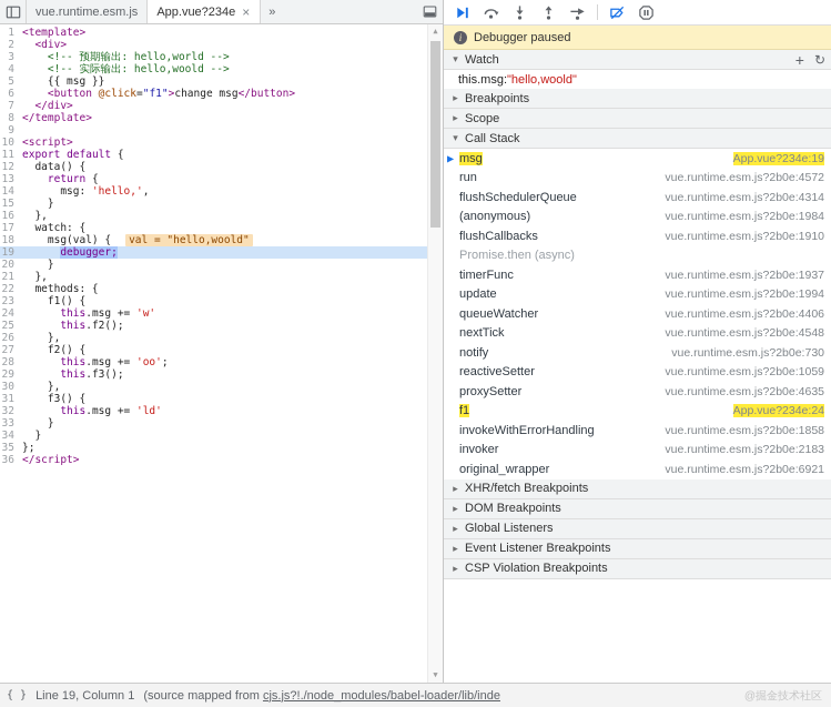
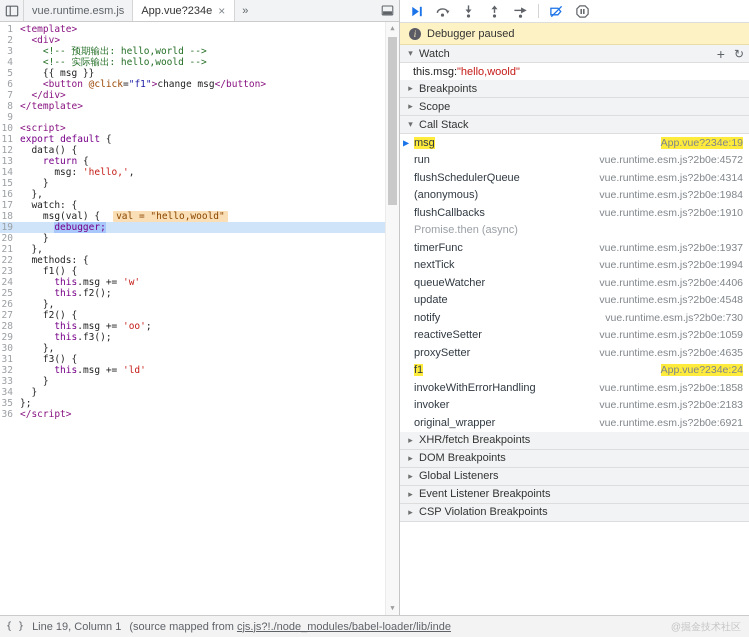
  vue.runtime.esm.js
  App.vue?234e
  ×
  »
  1
  <template>
  2
  <div>
  3
  <!-- 预期输出: hello,world -->
  4
  <!-- 实际输出: hello,woold -->
  5
  {{ msg }}
  6
  <button
  @click
  =
  "f1"
  >
  change msg
  </button>
  7
  </div>
  8
  </template>
  9
  10
  <script>
  11
  export
  default
  {
  12
  data() {
  13
  return
  {
  14
  msg:
  'hello,'
  ,
  15
  }
  16
  },
  17
  watch: {
  18
  msg(val) {
  val = "hello,woold"
  19
  debugger;
  20
  }
  21
  },
  22
  methods: {
  23
  f1() {
  24
  this
  .msg +=
  'w'
  25
  this
  .f2();
  26
  },
  27
  f2() {
  28
  this
  .msg +=
  'oo'
  ;
  29
  this
  .f3();
  30
  },
  31
  f3() {
  32
  this
  .msg +=
  'ld'
  33
  }
  34
  }
  35
  };
  36
  </script>
  ▲
  ▼
  i
  Debugger paused
  ▾
  Watch
  +
  ↻
  this.msg:
  "hello,woold"
  ▸
  Breakpoints
  ▸
  Scope
  ▾
  Call Stack
  ▶
  msg
  App.vue?234e:19
  run
  vue.runtime.esm.js?2b0e:4572
  flushSchedulerQueue
  vue.runtime.esm.js?2b0e:4314
  (anonymous)
  vue.runtime.esm.js?2b0e:1984
  flushCallbacks
  vue.runtime.esm.js?2b0e:1910
  Promise.then (async)
  timerFunc
  vue.runtime.esm.js?2b0e:1937
- update
+ nextTick
  vue.runtime.esm.js?2b0e:1994
  queueWatcher
  vue.runtime.esm.js?2b0e:4406
- nextTick
+ update
  vue.runtime.esm.js?2b0e:4548
  notify
  vue.runtime.esm.js?2b0e:730
  reactiveSetter
  vue.runtime.esm.js?2b0e:1059
  proxySetter
  vue.runtime.esm.js?2b0e:4635
  f1
  App.vue?234e:24
  invokeWithErrorHandling
  vue.runtime.esm.js?2b0e:1858
  invoker
  vue.runtime.esm.js?2b0e:2183
  original_wrapper
  vue.runtime.esm.js?2b0e:6921
  ▸
  XHR/fetch Breakpoints
  ▸
  DOM Breakpoints
  ▸
  Global Listeners
  ▸
  Event Listener Breakpoints
  ▸
  CSP Violation Breakpoints
  { }
  Line 19, Column 1
  (source mapped from cjs.js?!./node_modules/babel-loader/lib/inde
  @掘金技术社区
